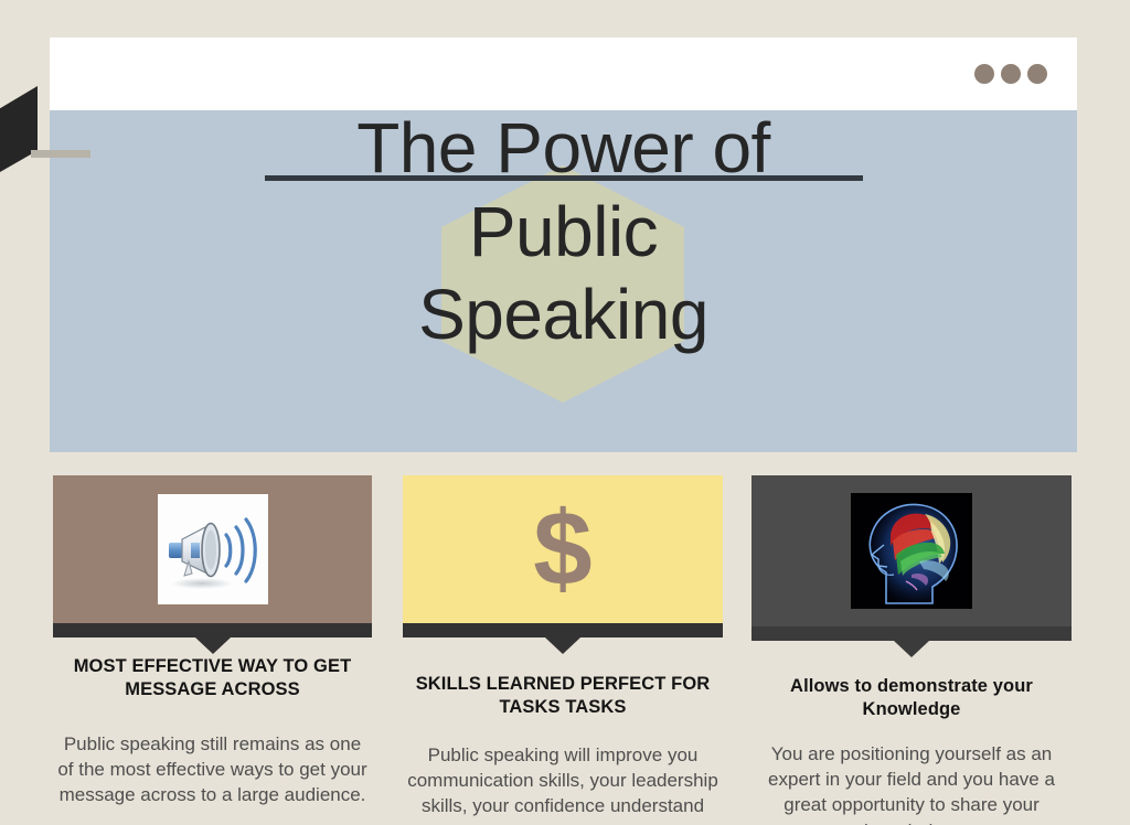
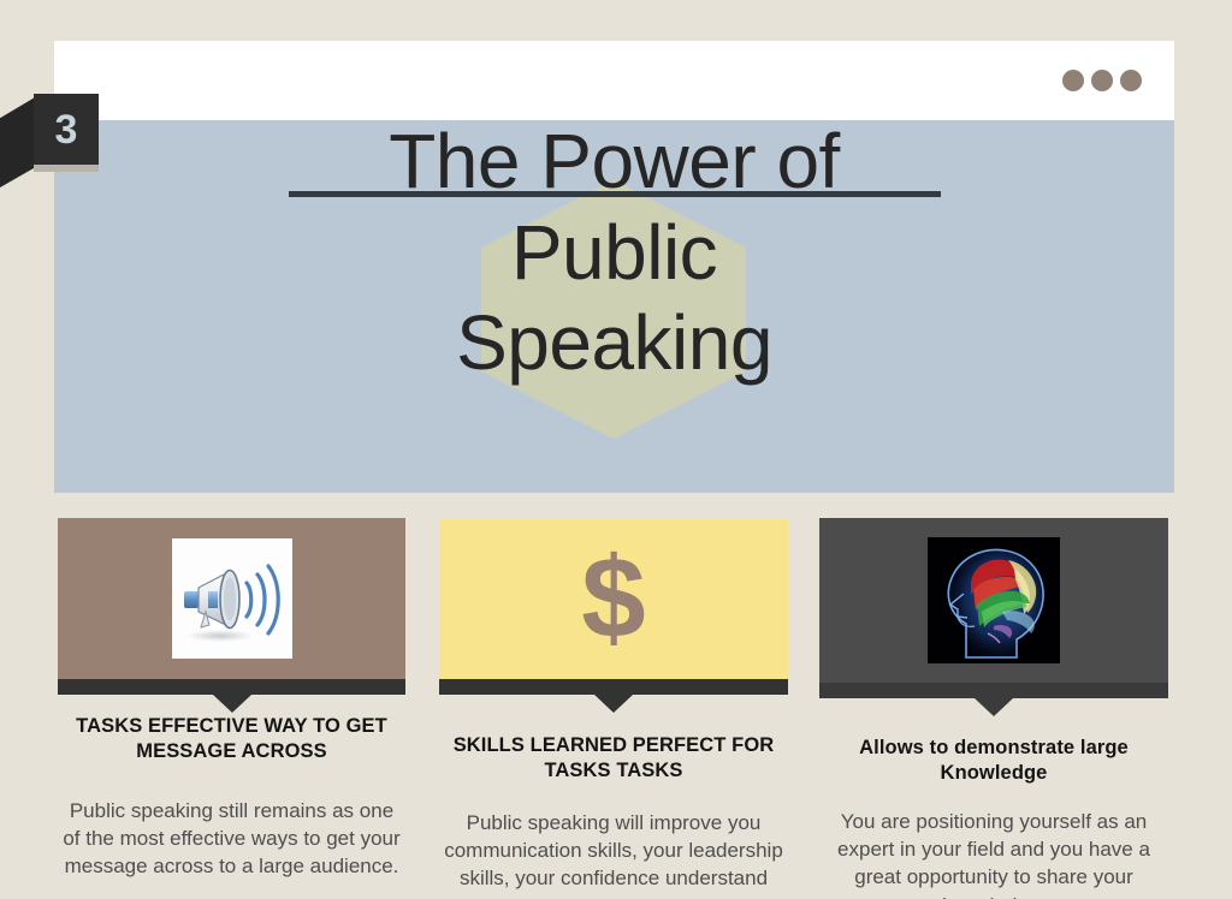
  The Power of
  Public
  Speaking
+ 3
- MOST EFFECTIVE WAY TO GET MESSAGE ACROSS
+ TASKS EFFECTIVE WAY TO GET MESSAGE ACROSS
  Public speaking still remains as one of the most effective ways to get your message across to a large audience.
  $
  SKILLS LEARNED PERFECT FOR TASKS TASKS
  Public speaking will improve you communication skills, your leadership skills, your confidence understand
- Allows to demonstrate your Knowledge
+ Allows to demonstrate large Knowledge
  You are positioning yourself as an expert in your field and you have a great opportunity to share your
